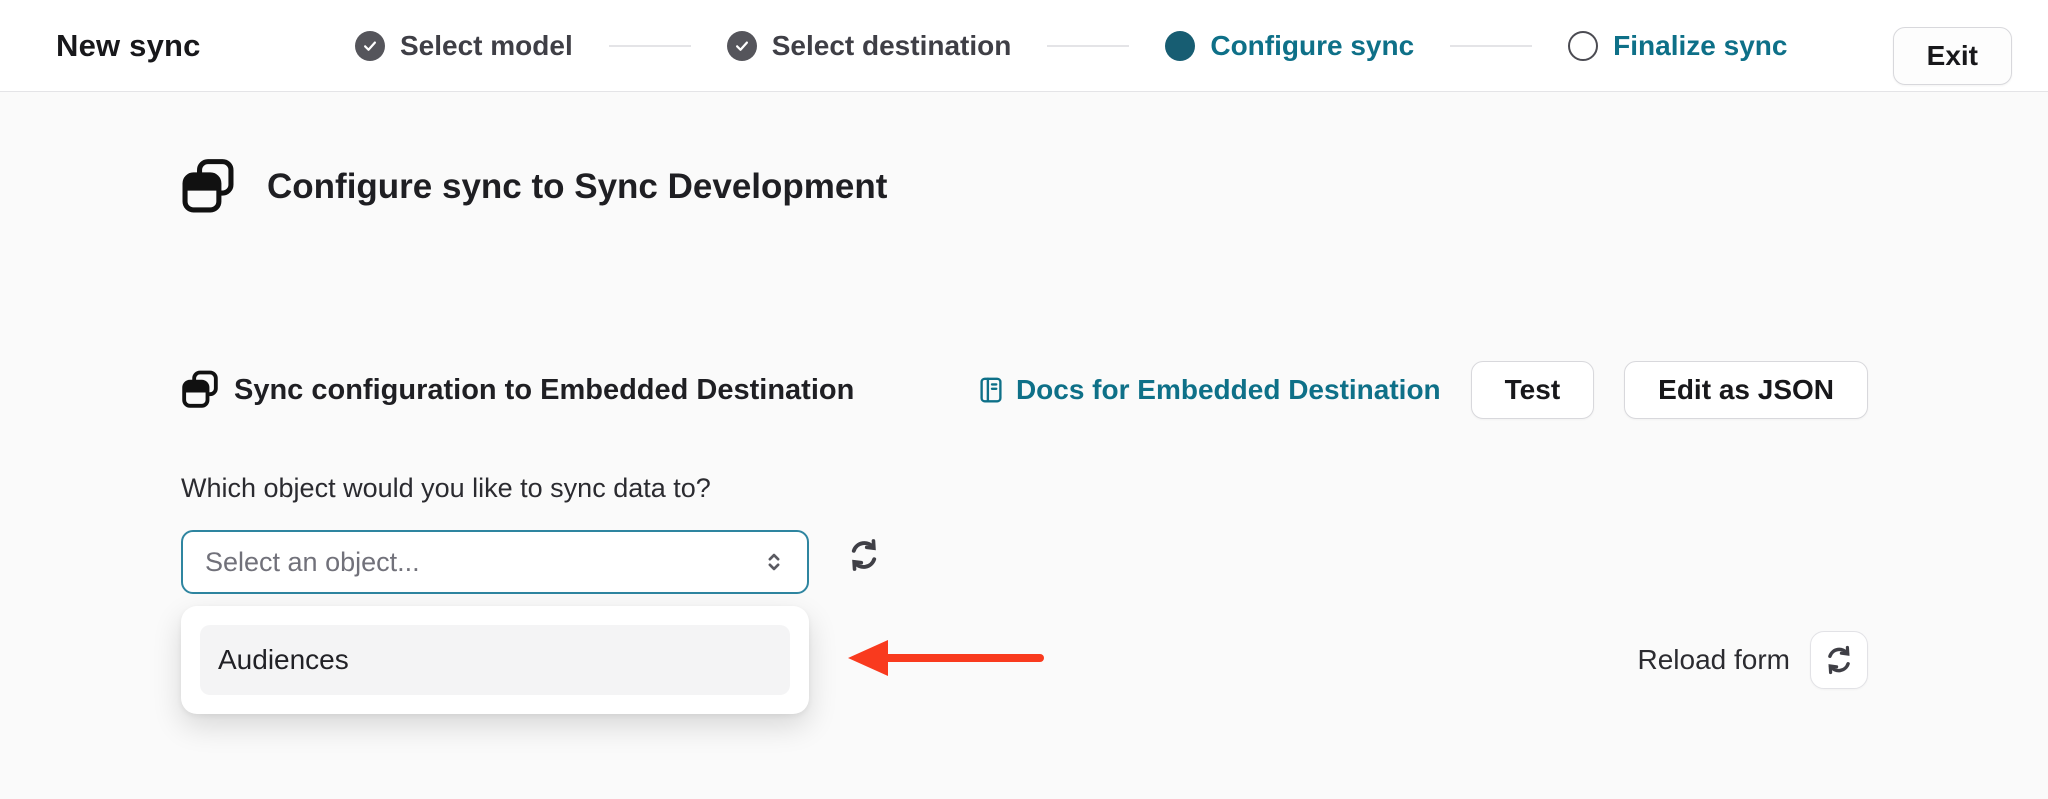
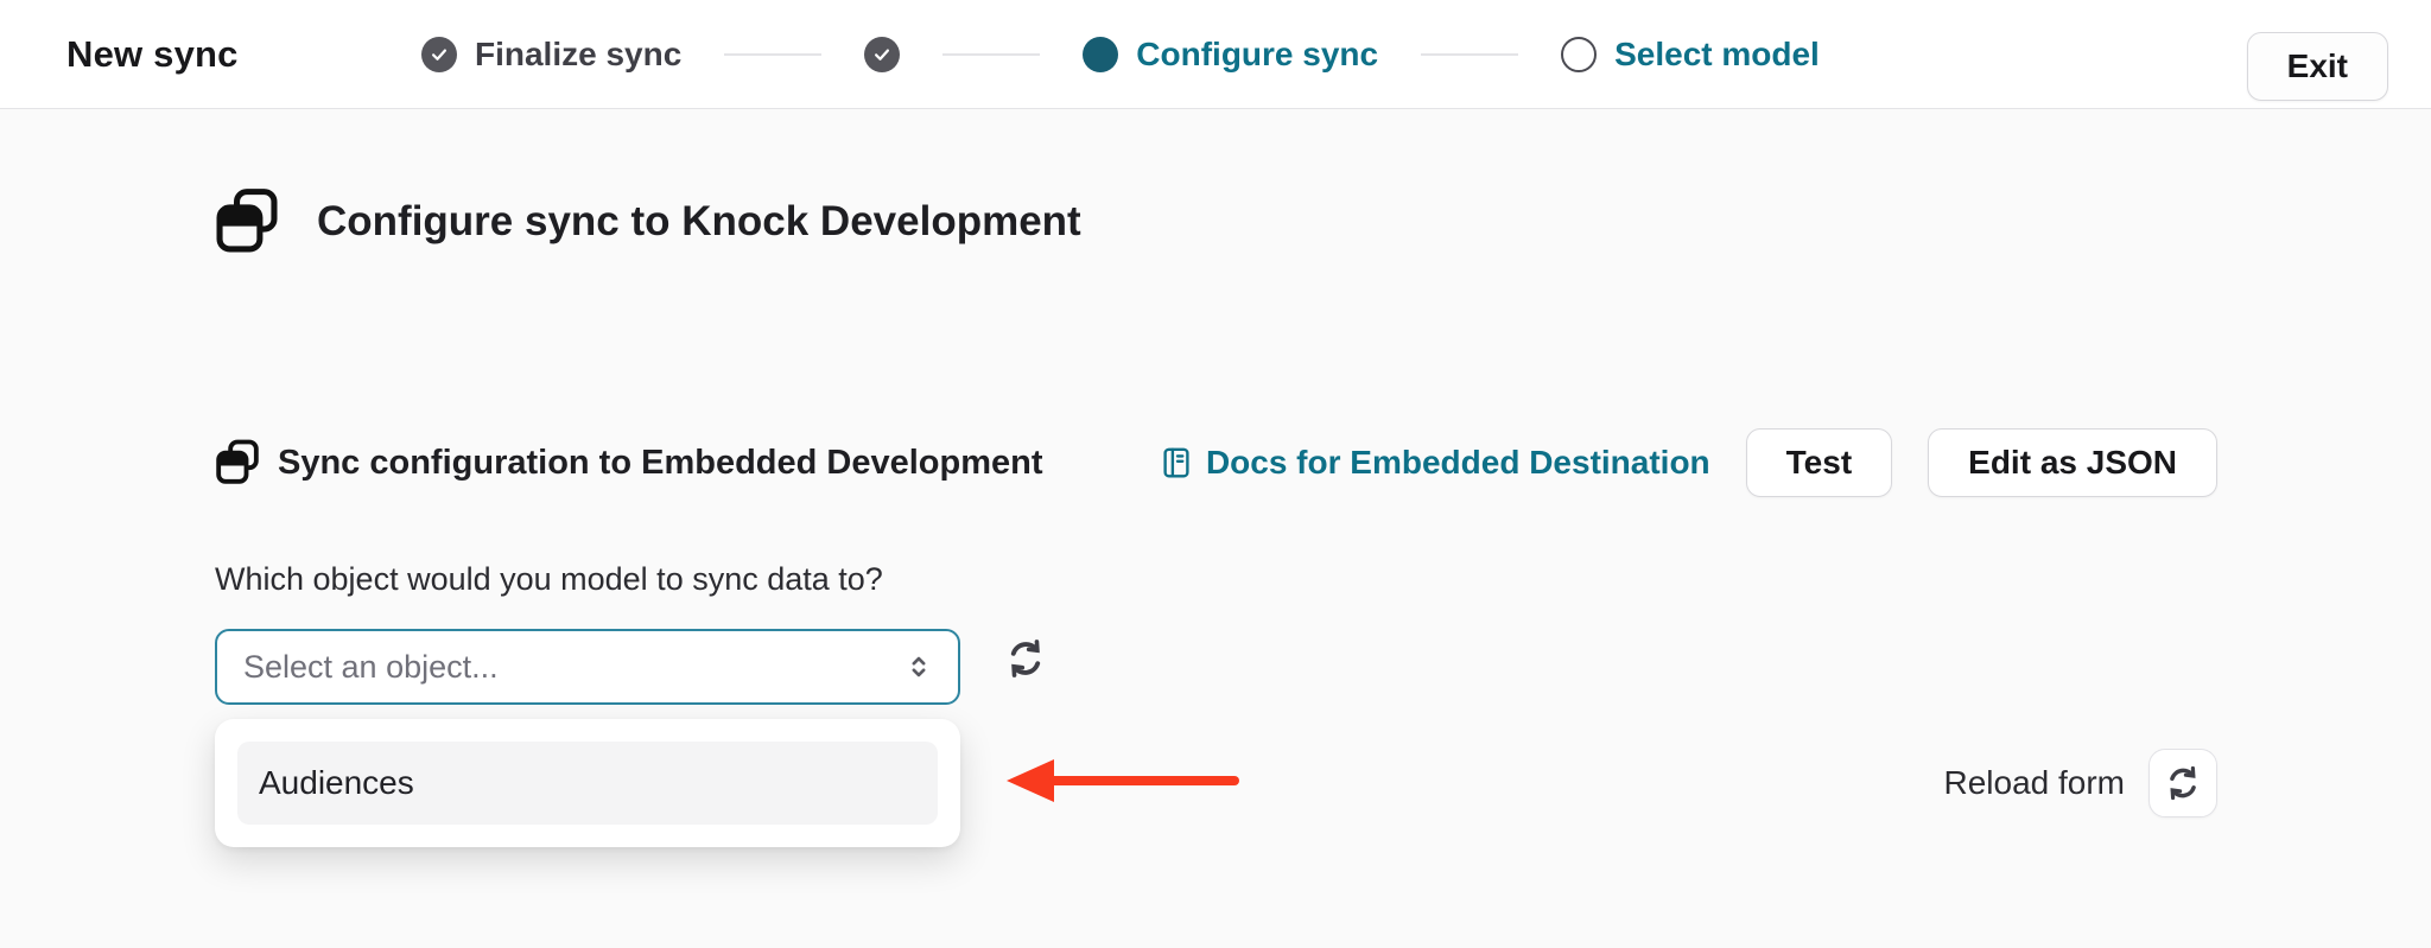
  New sync
- Select model
+ Finalize sync
- Select destination
  Configure sync
- Finalize sync
+ Select model
  Exit
- Configure sync to Sync Development
+ Configure sync to Knock Development
- Sync configuration to Embedded Destination
+ Sync configuration to Embedded Development
  Docs for Embedded Destination
  Test
  Edit as JSON
- Which object would you like to sync data to?
+ Which object would you model to sync data to?
  Select an object...
  Audiences
  Reload form
